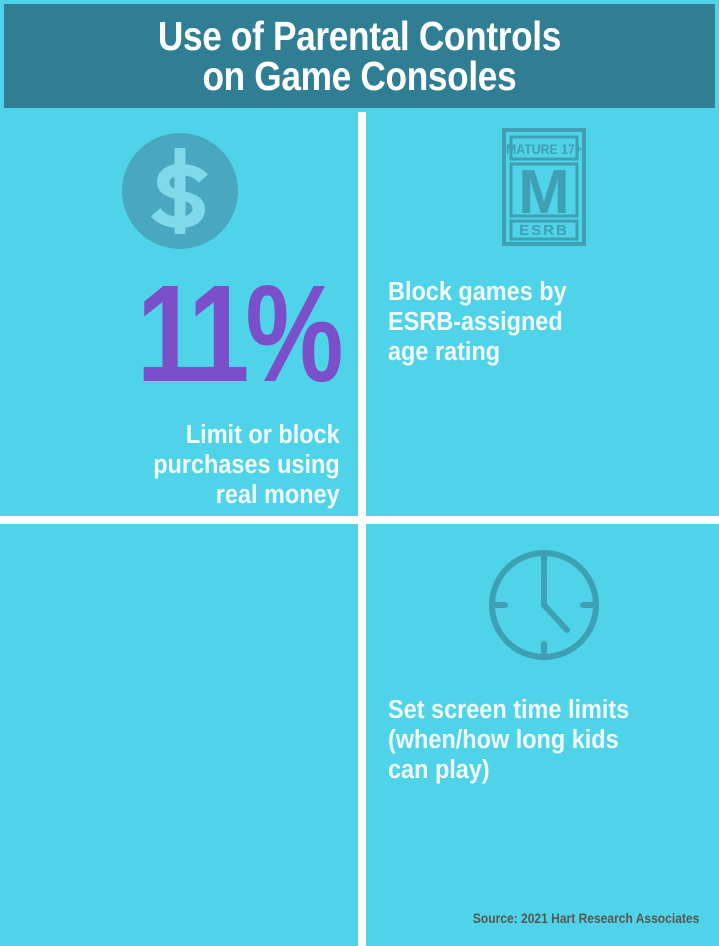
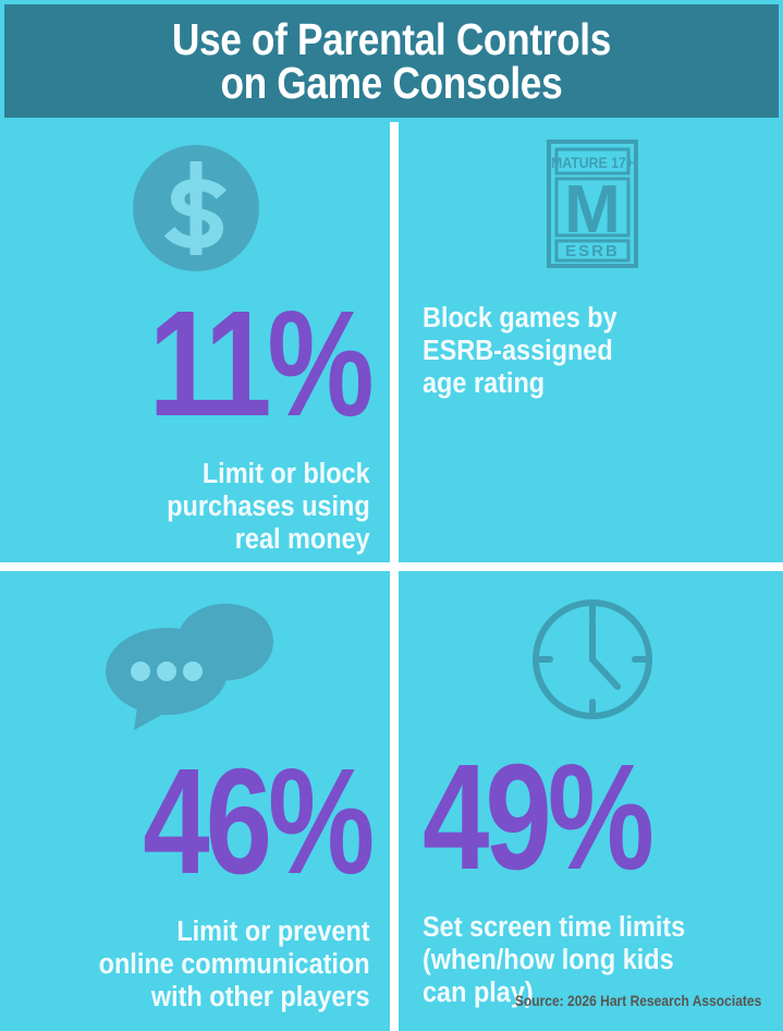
  Use of Parental Controls
  on Game Consoles
  11%
  Limit or block
  purchases using
  real money
  MATURE 17+
  M
  ESRB
  Block games by
  ESRB-assigned
  age rating
+ 46%
+ Limit or prevent
+ online communication
+ with other players
+ 49%
  Set screen time limits
  (when/how long kids
  can play)
- Source: 2021 Hart Research Associates
+ Source: 2026 Hart Research Associates
